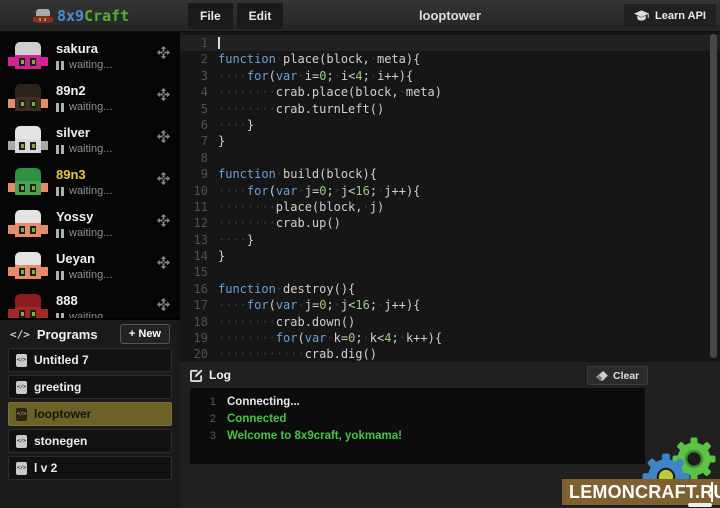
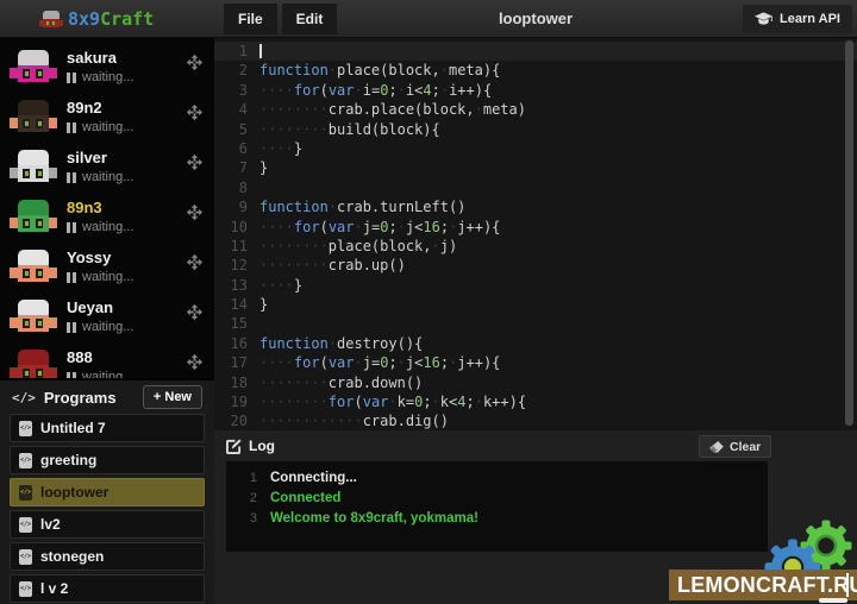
  8x9Craft
  looptower
  File
  Edit
  Learn API
  sakura
  waiting...
  89n2
  waiting...
  silver
  waiting...
  89n3
  waiting...
  Yossy
  waiting...
  Ueyan
  waiting...
  888
  waiting...
  </>
  Programs
  + New
  Untitled 7
  greeting
  looptower
+ lv2
  stonegen
  l v 2
  1
  2
  function·place(block,·meta){
  3
  ····for(var·i=0;·i<4;·i++){
  4
  ········crab.place(block,·meta)
  5
- ········crab.turnLeft()
+ ········build(block){
  6
  ····}
  7
  }
  8
  9
- function·build(block){
+ function·crab.turnLeft()
  10
  ····for(var·j=0;·j<16;·j++){
  11
  ········place(block,·j)
  12
  ········crab.up()
  13
  ····}
  14
  }
  15
  16
  function·destroy(){
  17
  ····for(var·j=0;·j<16;·j++){
  18
  ········crab.down()
  19
  ········for(var·k=0;·k<4;·k++){
  20
  ············crab.dig()
  Log
  Clear
  1
  Connecting...
  2
  Connected
  3
  Welcome to 8x9craft, yokmama!
  LEMONCRAFT.R
